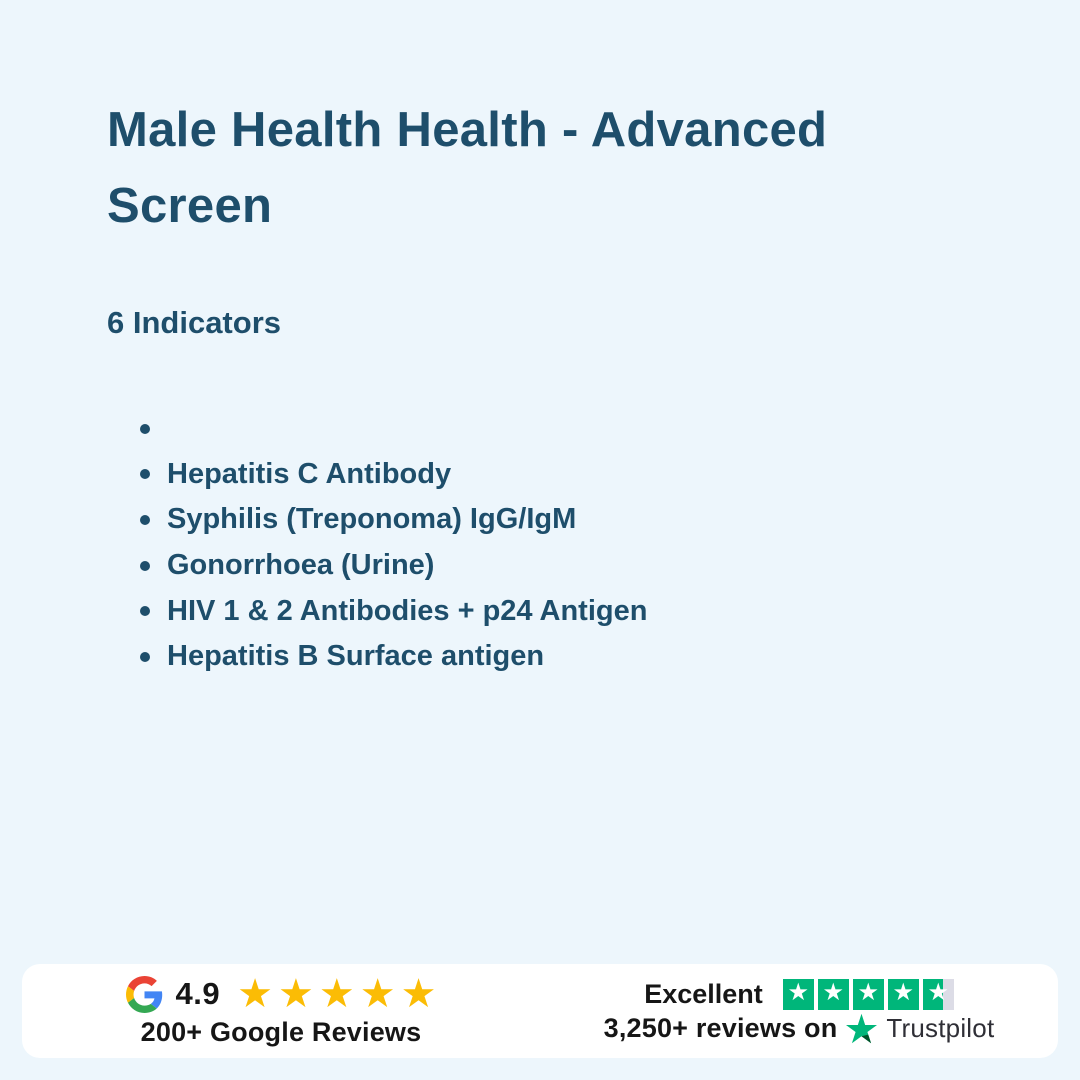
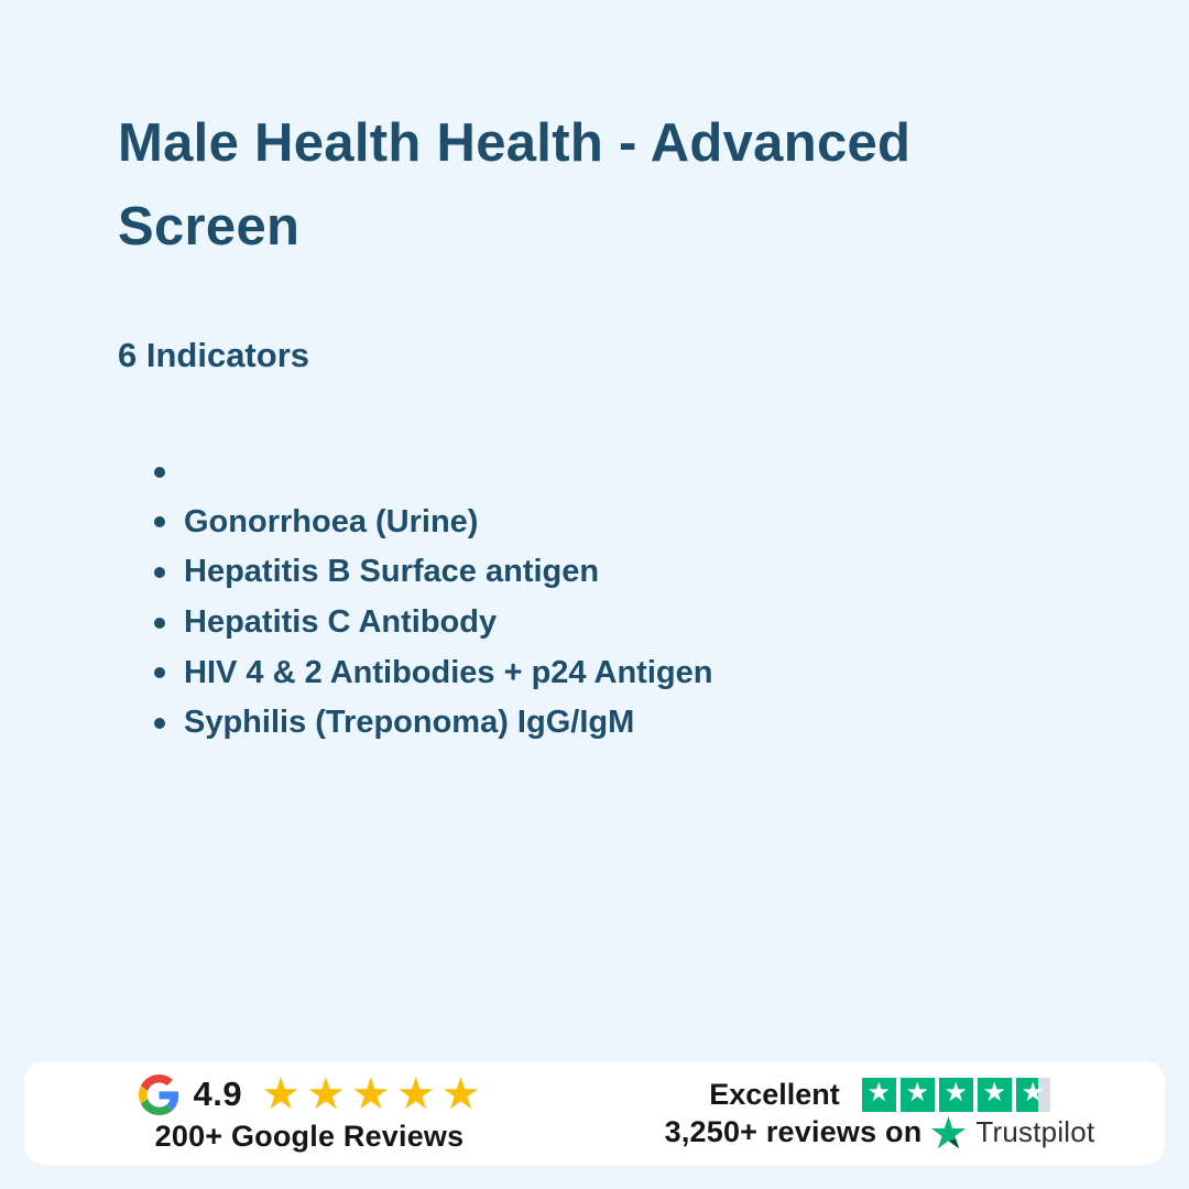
  Male Health Health - Advanced Screen
  6 Indicators
- Hepatitis C Antibody
+ Gonorrhoea (Urine)
- Syphilis (Treponoma) IgG/IgM
+ Hepatitis B Surface antigen
- Gonorrhoea (Urine)
+ Hepatitis C Antibody
- HIV 1 & 2 Antibodies + p24 Antigen
+ HIV 4 & 2 Antibodies + p24 Antigen
- Hepatitis B Surface antigen
+ Syphilis (Treponoma) IgG/IgM
  4.9
  ★
  ★
  ★
  ★
  ★
  200+ Google Reviews
  Excellent
  ★
  ★
  ★
  ★
  ★
  3,250+ reviews on
  Trustpilot
